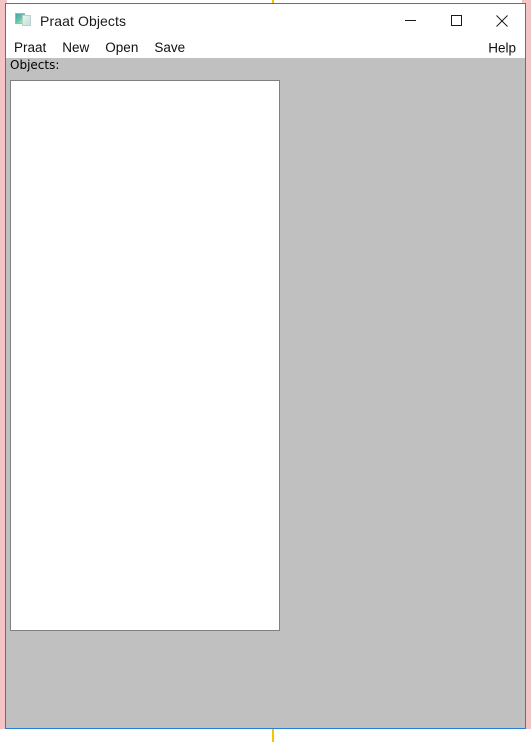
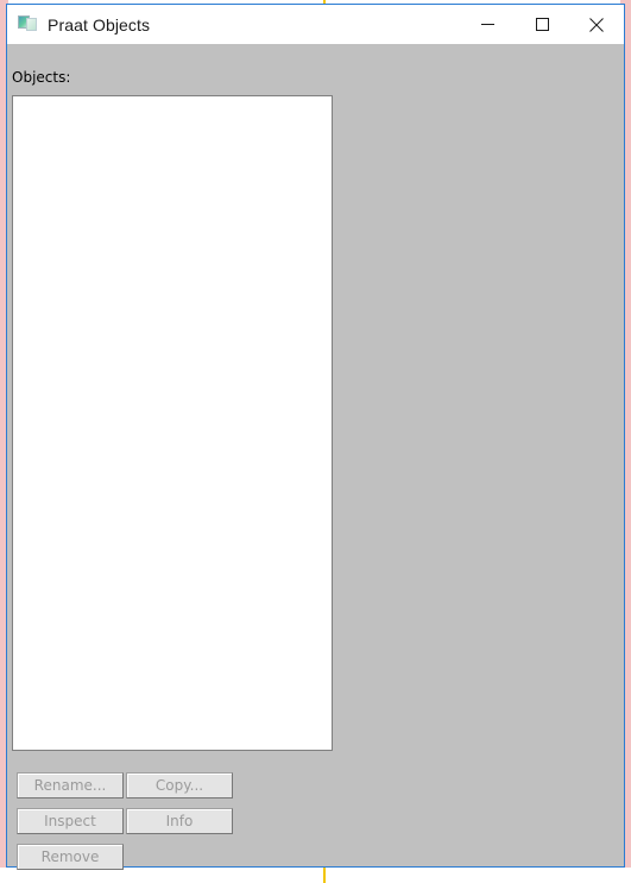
  Praat Objects
- Praat
- New
- Open
- Save
- Help
  Objects:
+ Rename...
+ Copy...
+ Inspect
+ Info
+ Remove
